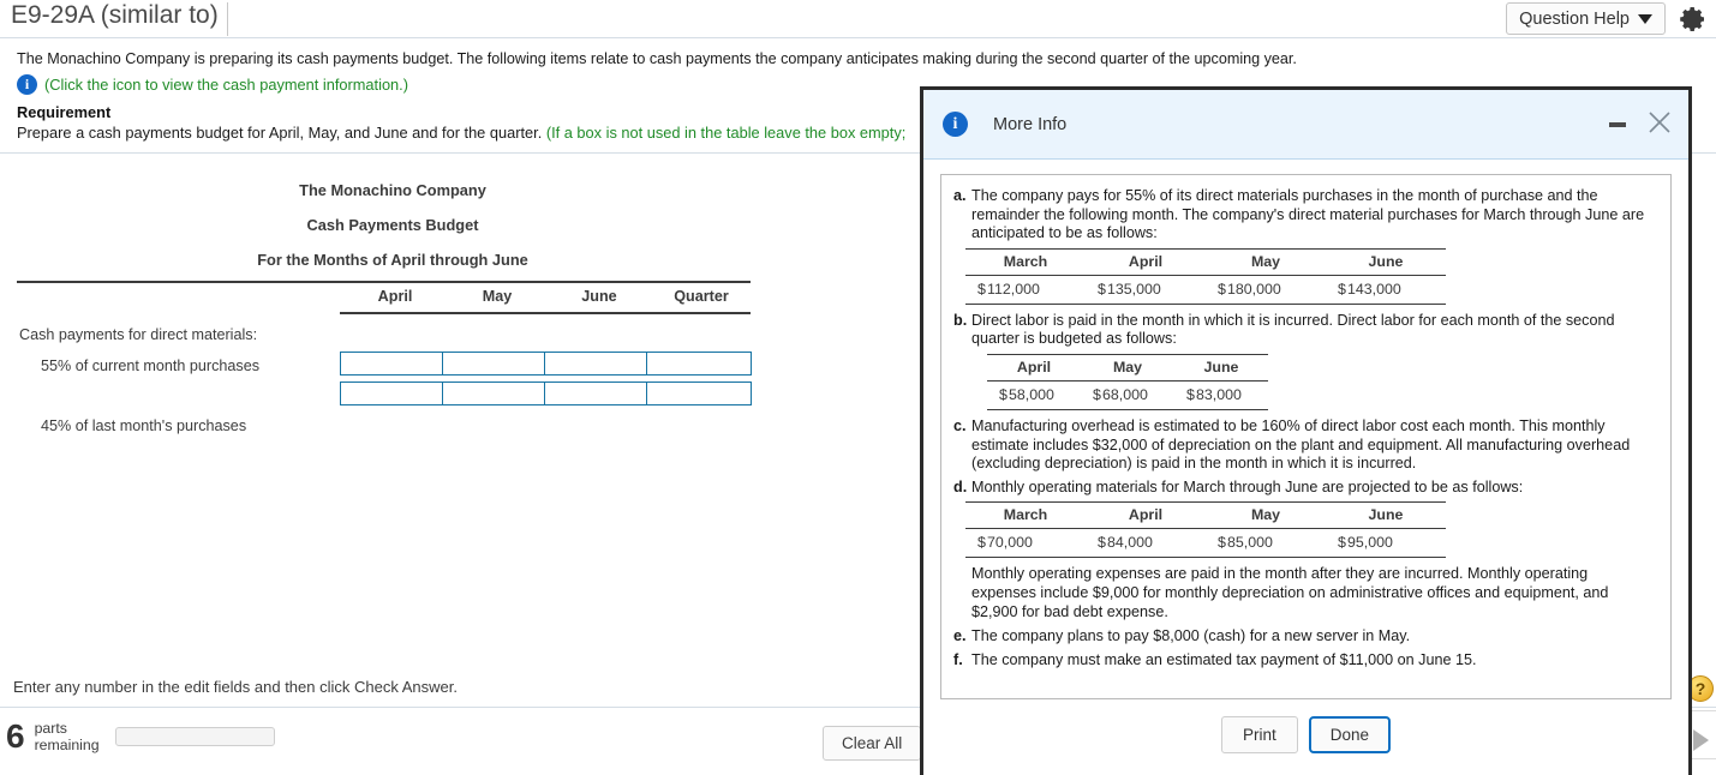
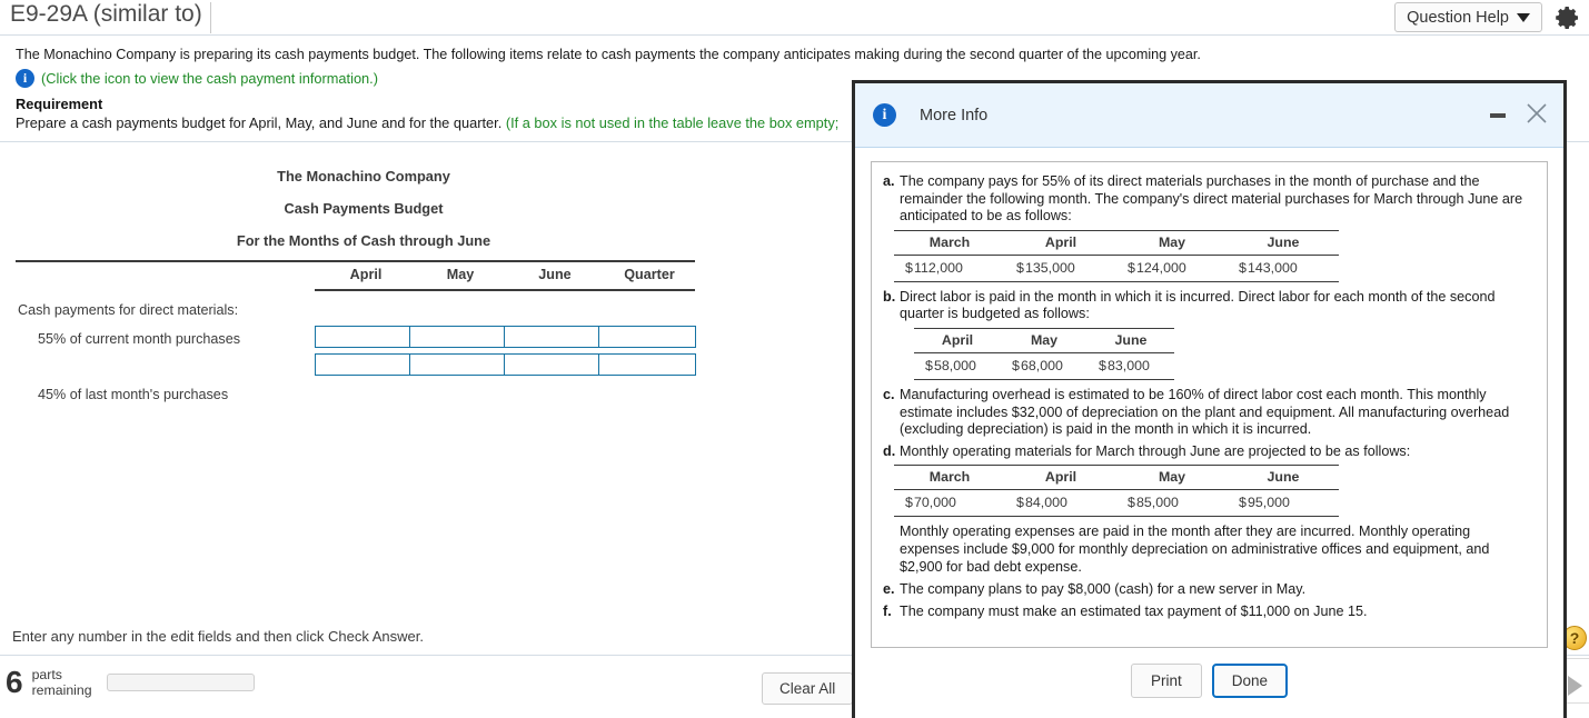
  E9-29A (similar to)
  Question Help
  The Monachino Company is preparing its cash payments budget. The following items relate to cash payments the company anticipates making during the second quarter of the upcoming year.
  i
  (Click the icon to view the cash payment information.)
  Requirement
  Prepare a cash payments budget for April, May, and June and for the quarter. (If a box is not used in the table leave the box empty;
  The Monachino Company
  Cash Payments Budget
- For the Months of April through June
+ For the Months of Cash through June
  April
  May
  June
  Quarter
  Cash payments for direct materials:
  55% of current month purchases
  45% of last month's purchases
  Enter any number in the edit fields and then click Check Answer.
  6
  parts
  remaining
  Clear All
  ?
  i
  More Info
  a.
  The company pays for 55% of its direct materials purchases in the month of purchase and the remainder the following month. The company's direct material purchases for March through June are anticipated to be as follows:
  March	April	May	June
- $	112,000	$	135,000	$	180,000	$	143,000
+ $	112,000	$	135,000	$	124,000	$	143,000
  b.
  Direct labor is paid in the month in which it is incurred. Direct labor for each month of the second quarter is budgeted as follows:
  April	May	June
  $	58,000	$	68,000	$	83,000
  c.
  Manufacturing overhead is estimated to be 160% of direct labor cost each month. This monthly estimate includes $32,000 of depreciation on the plant and equipment. All manufacturing overhead (excluding depreciation) is paid in the month in which it is incurred.
  d.
  Monthly operating materials for March through June are projected to be as follows:
  March	April	May	June
  $	70,000	$	84,000	$	85,000	$	95,000
  Monthly operating expenses are paid in the month after they are incurred. Monthly operating expenses include $9,000 for monthly depreciation on administrative offices and equipment, and $2,900 for bad debt expense.
  e.
  The company plans to pay $8,000 (cash) for a new server in May.
  f.
  The company must make an estimated tax payment of $11,000 on June 15.
  Print
  Done
